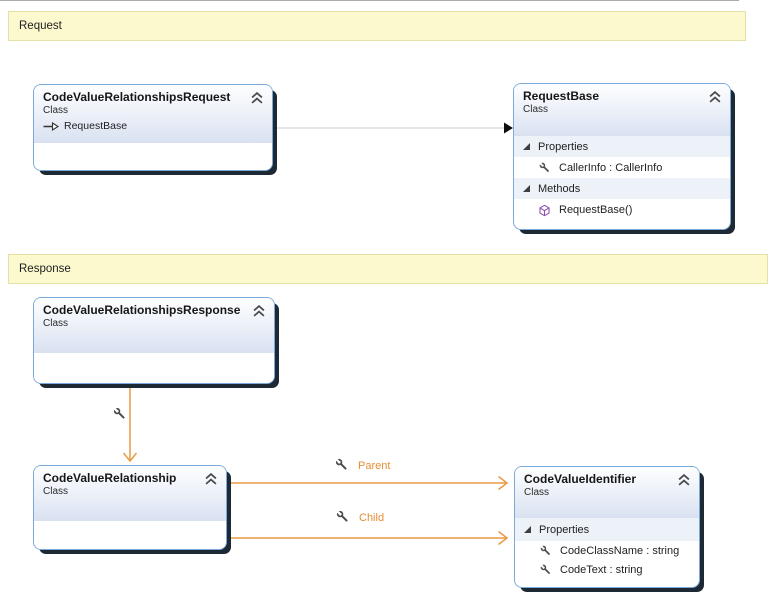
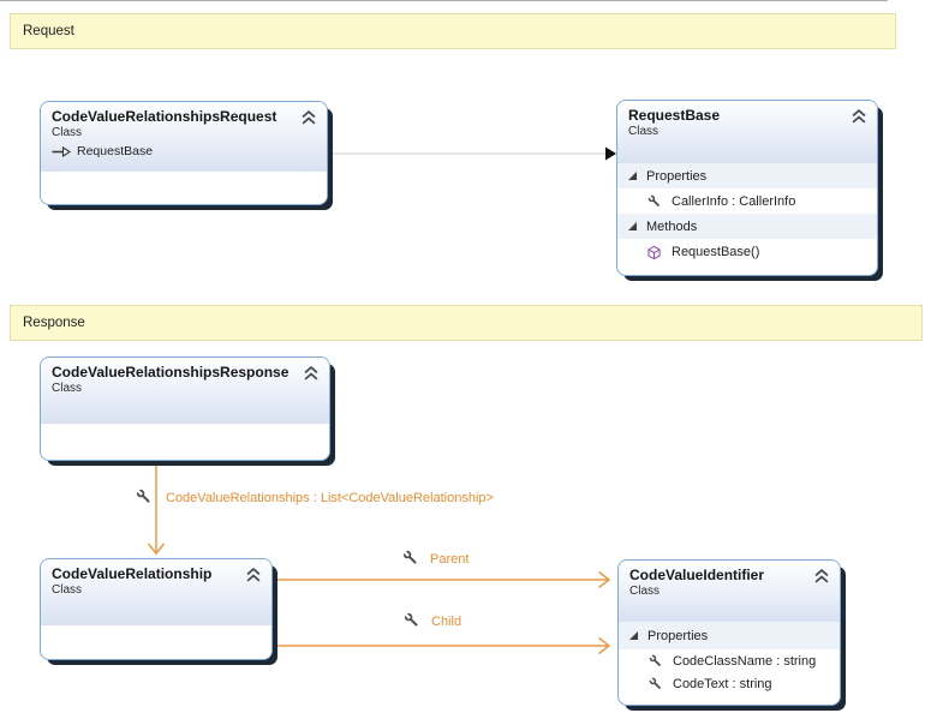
  Request
  Response
  CodeValueRelationshipsRequest
  Class
  RequestBase
  RequestBase
  Class
  Properties
  CallerInfo : CallerInfo
  Methods
  RequestBase()
  CodeValueRelationshipsResponse
  Class
  CodeValueRelationship
  Class
  CodeValueIdentifier
  Class
  Properties
  CodeClassName : string
  CodeText : string
+ CodeValueRelationships : List<CodeValueRelationship>
  Parent
  Child
